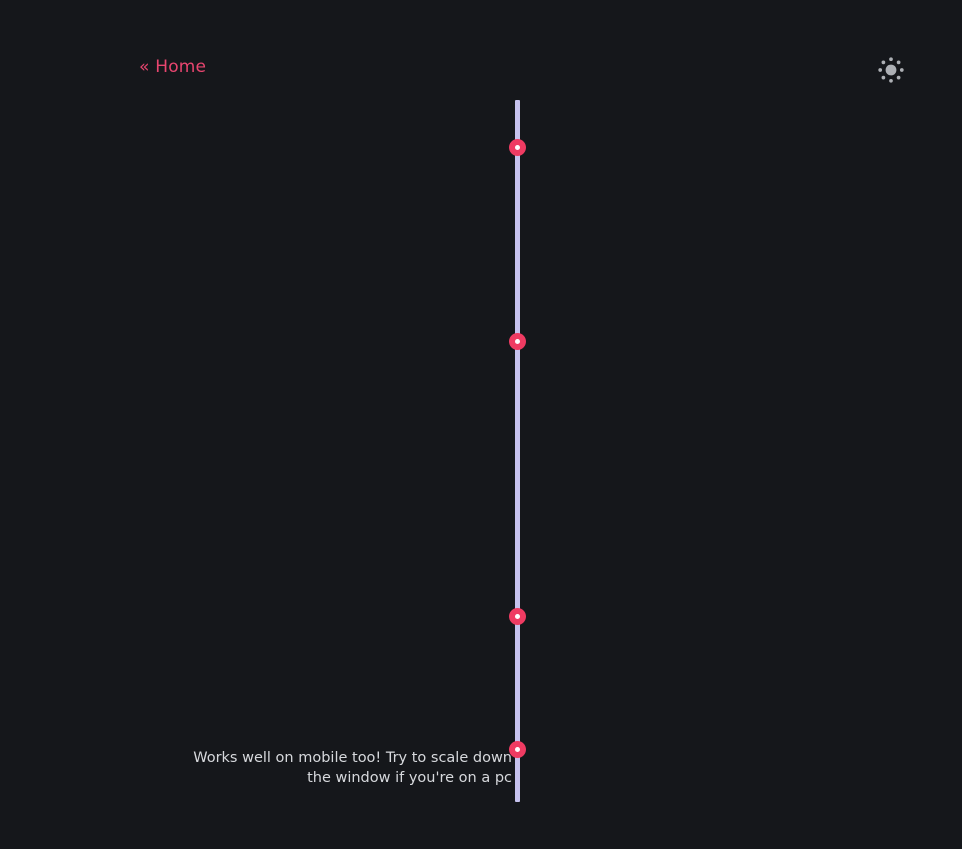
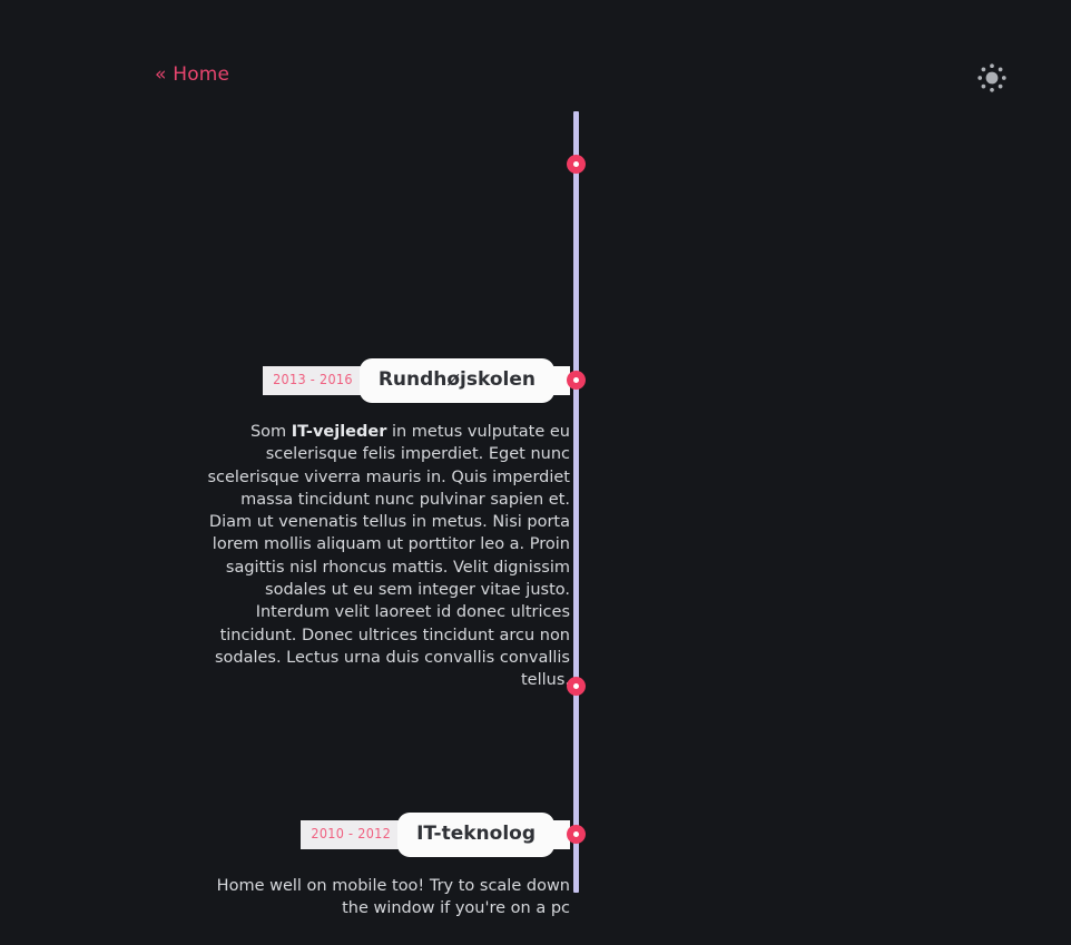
  « Home
+ 2013 - 2016
+ Rundhøjskolen
+ Som IT-vejleder in metus vulputate eu scelerisque felis imperdiet. Eget nunc scelerisque viverra mauris in. Quis imperdiet massa tincidunt nunc pulvinar sapien et. Diam ut venenatis tellus in metus. Nisi porta lorem mollis aliquam ut porttitor leo a. Proin sagittis nisl rhoncus mattis. Velit dignissim sodales ut eu sem integer vitae justo. Interdum velit laoreet id donec ultrices tincidunt. Donec ultrices tincidunt arcu non sodales. Lectus urna duis convallis convallis tellus.
+ 2010 - 2012
+ IT-teknolog
- Works well on mobile too! Try to scale down the window if you're on a pc
+ Home well on mobile too! Try to scale down the window if you're on a pc
